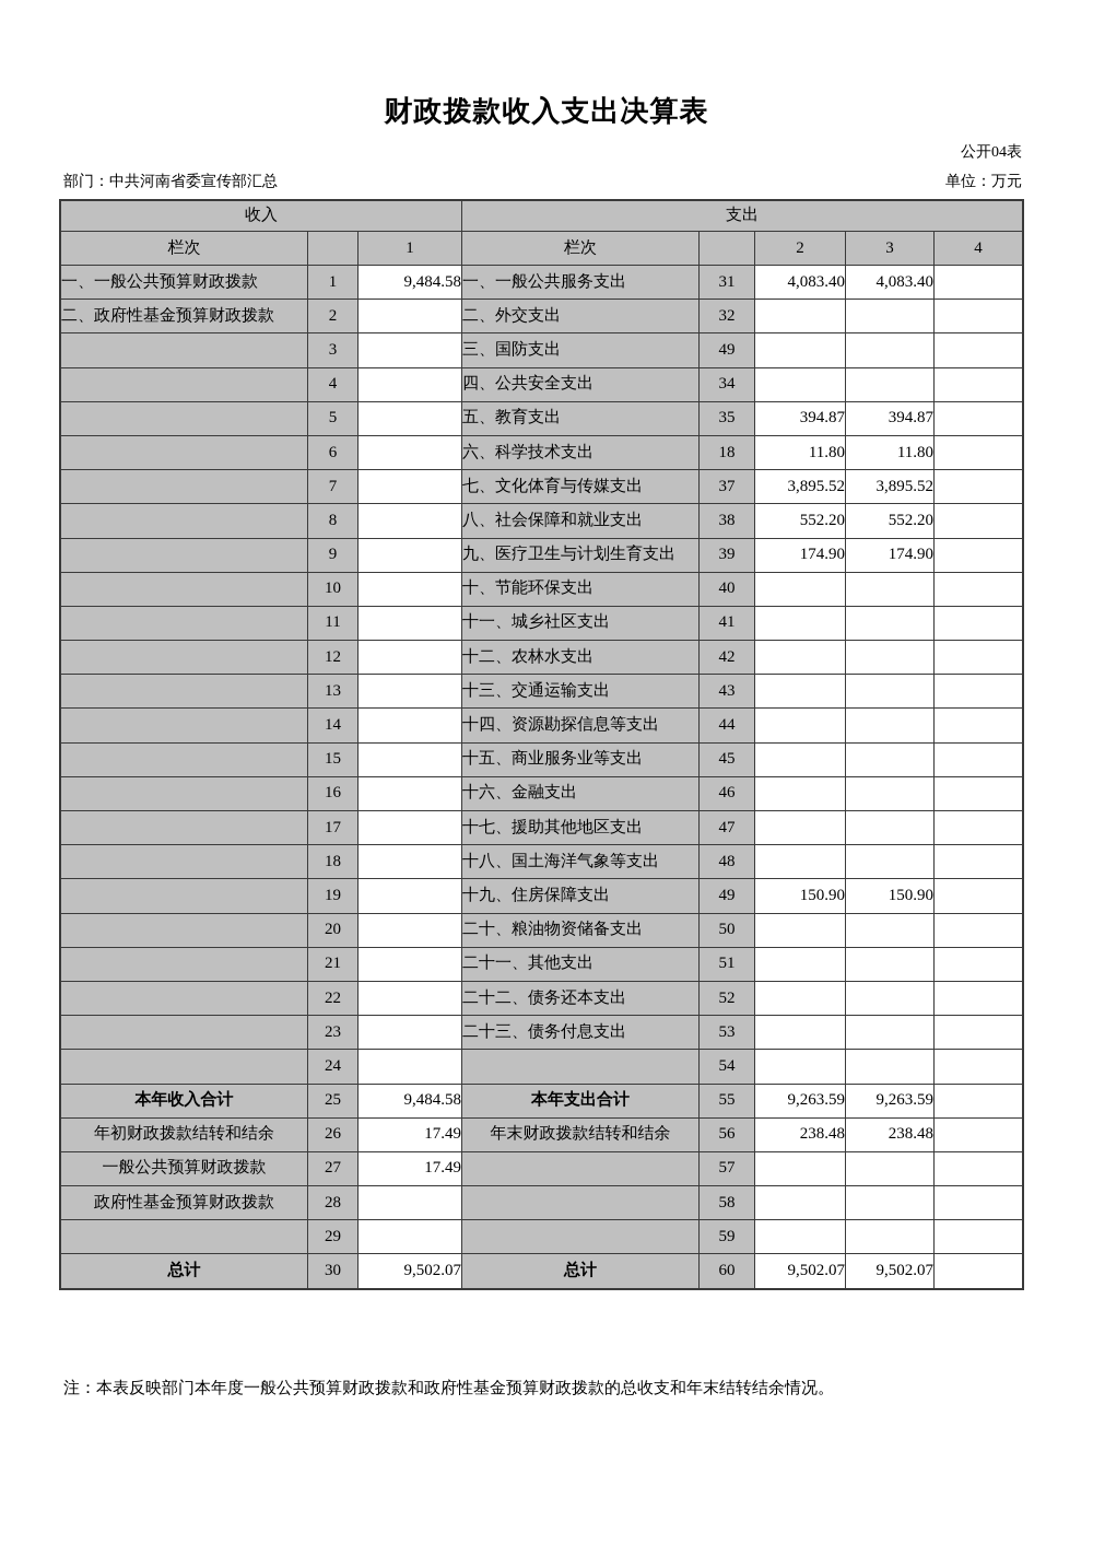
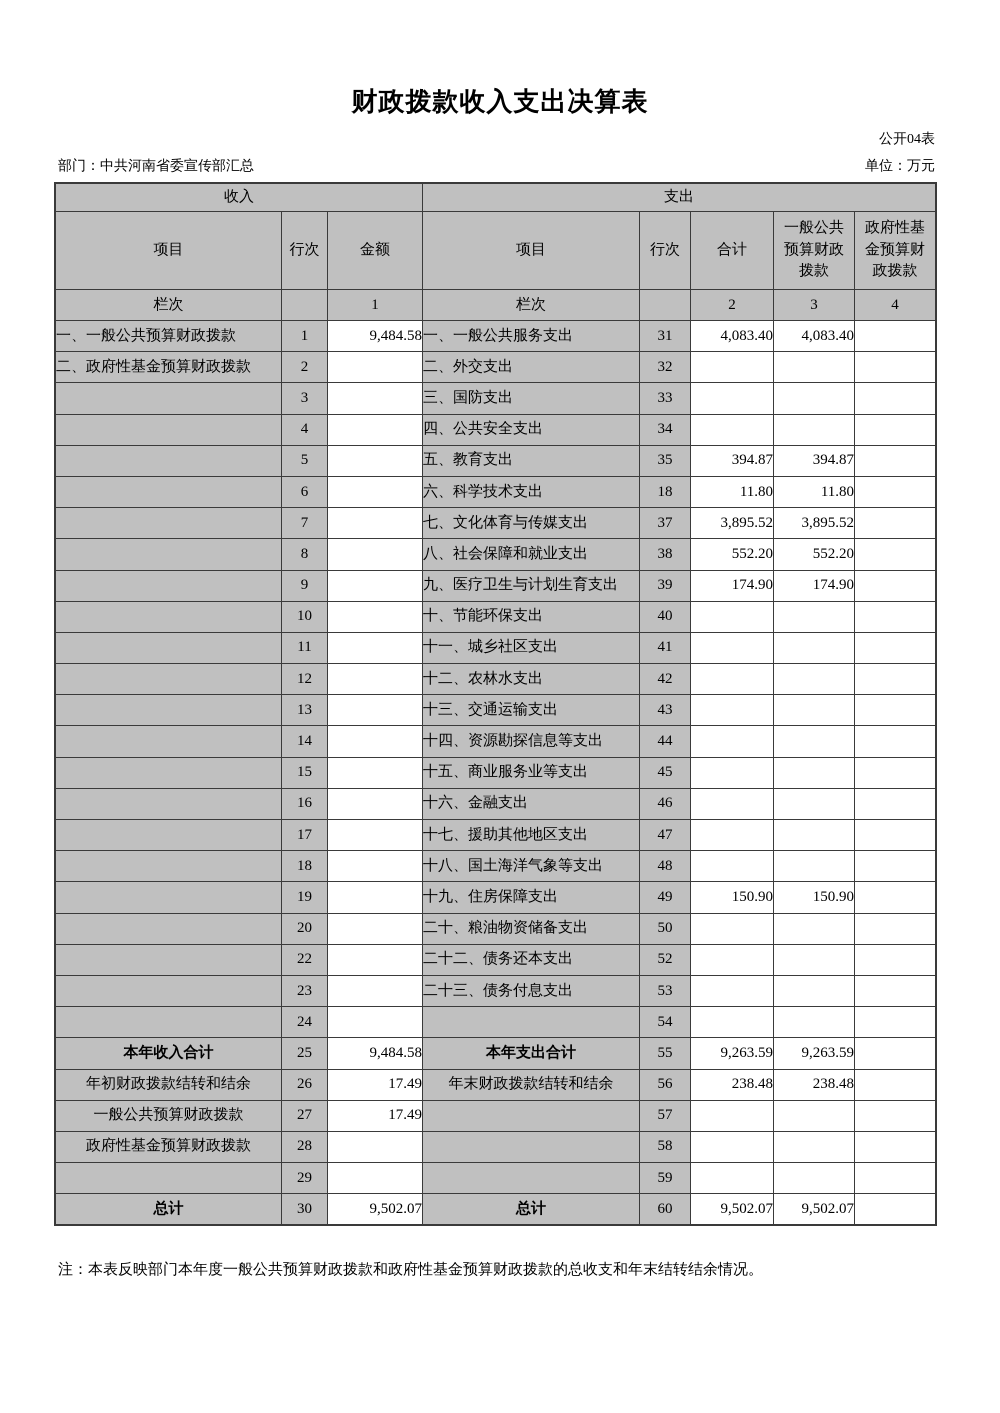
  财政拨款收入支出决算表
  公开04表
  部门：中共河南省委宣传部汇总
  单位：万元
  收入	支出
+ 项目	行次	金额	项目	行次	合计	一般公共预算财政拨款	政府性基金预算财政拨款
  栏次		1	栏次		2	3	4
  一、一般公共预算财政拨款	1	9,484.58	一、一般公共服务支出	31	4,083.40	4,083.40
  二、政府性基金预算财政拨款	2		二、外交支出	32
- 	3		三、国防支出	49
+ 	3		三、国防支出	33
  	4		四、公共安全支出	34
  	5		五、教育支出	35	394.87	394.87
  	6		六、科学技术支出	18	11.80	11.80
  	7		七、文化体育与传媒支出	37	3,895.52	3,895.52
  	8		八、社会保障和就业支出	38	552.20	552.20
  	9		九、医疗卫生与计划生育支出	39	174.90	174.90
  	10		十、节能环保支出	40
  	11		十一、城乡社区支出	41
  	12		十二、农林水支出	42
  	13		十三、交通运输支出	43
  	14		十四、资源勘探信息等支出	44
  	15		十五、商业服务业等支出	45
  	16		十六、金融支出	46
  	17		十七、援助其他地区支出	47
  	18		十八、国土海洋气象等支出	48
  	19		十九、住房保障支出	49	150.90	150.90
  	20		二十、粮油物资储备支出	50
- 	21		二十一、其他支出	51
  	22		二十二、债务还本支出	52
  	23		二十三、债务付息支出	53
  	24			54
  本年收入合计	25	9,484.58	本年支出合计	55	9,263.59	9,263.59
  年初财政拨款结转和结余	26	17.49	年末财政拨款结转和结余	56	238.48	238.48
  一般公共预算财政拨款	27	17.49		57
  政府性基金预算财政拨款	28			58
  	29			59
  总计	30	9,502.07	总计	60	9,502.07	9,502.07
  注：本表反映部门本年度一般公共预算财政拨款和政府性基金预算财政拨款的总收支和年末结转结余情况。
